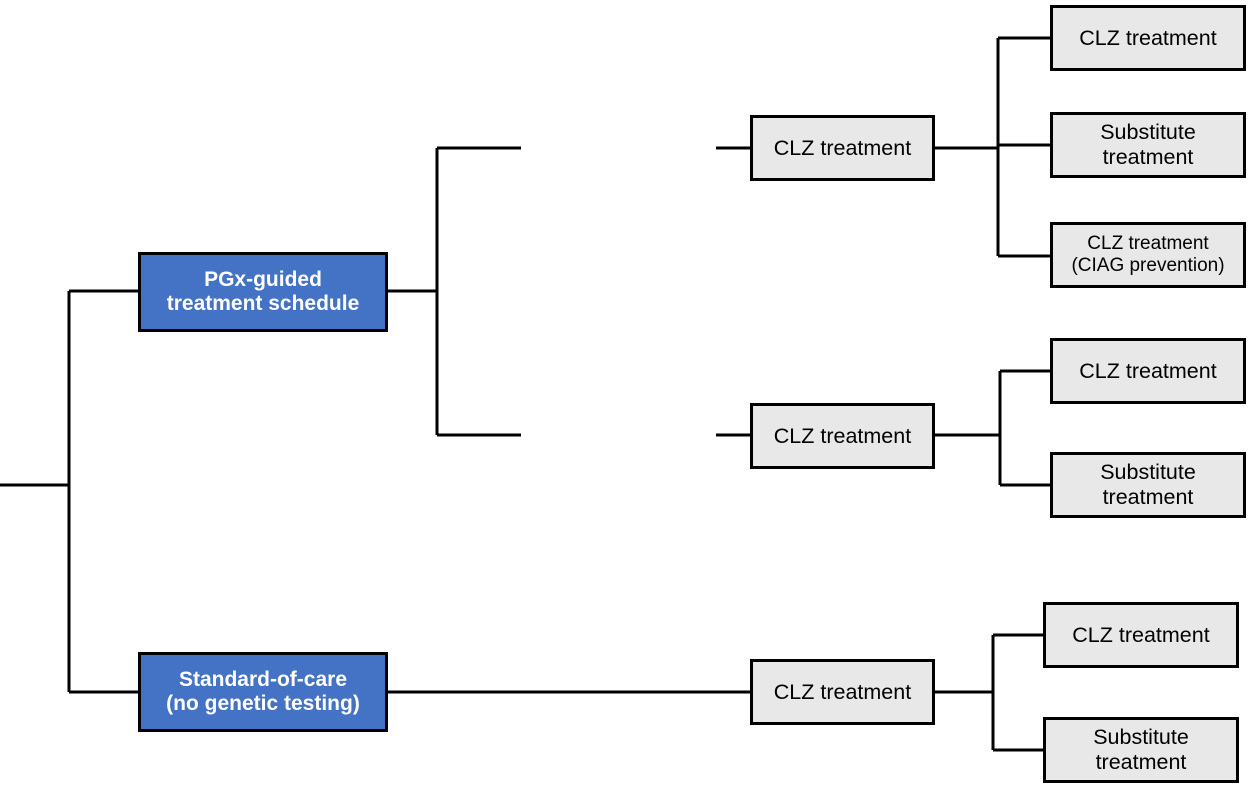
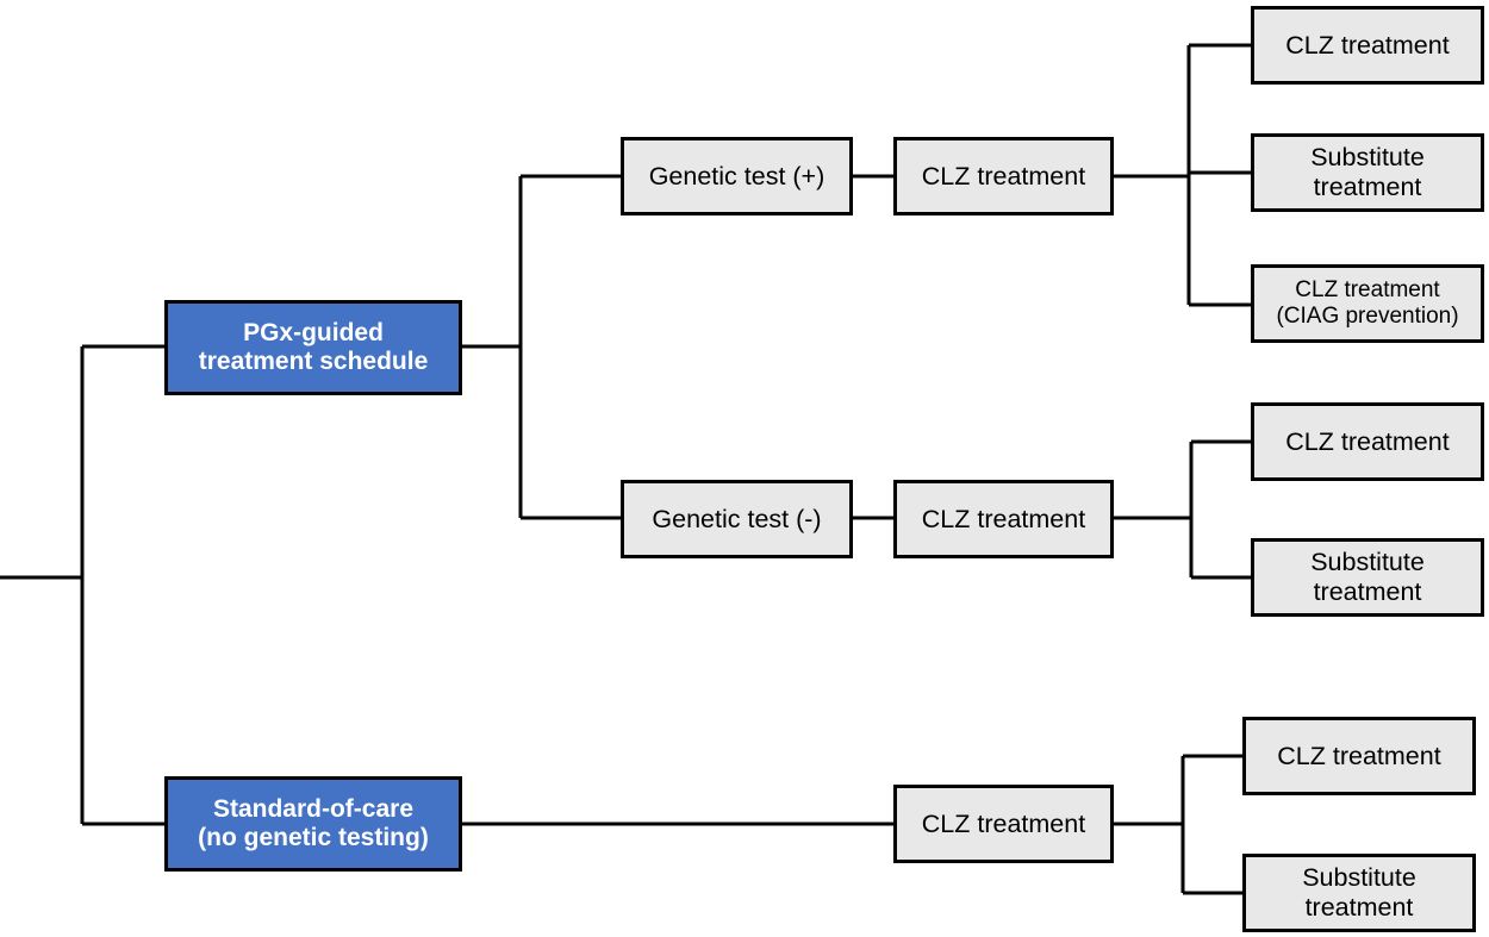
  PGx-guided
  treatment schedule
  Standard-of-care
  (no genetic testing)
+ Genetic test (+)
+ Genetic test (-)
  CLZ treatment
  CLZ treatment
  CLZ treatment
  CLZ treatment
  Substitute
  treatment
  CLZ treatment
  (CIAG prevention)
  CLZ treatment
  Substitute
  treatment
  CLZ treatment
  Substitute
  treatment
